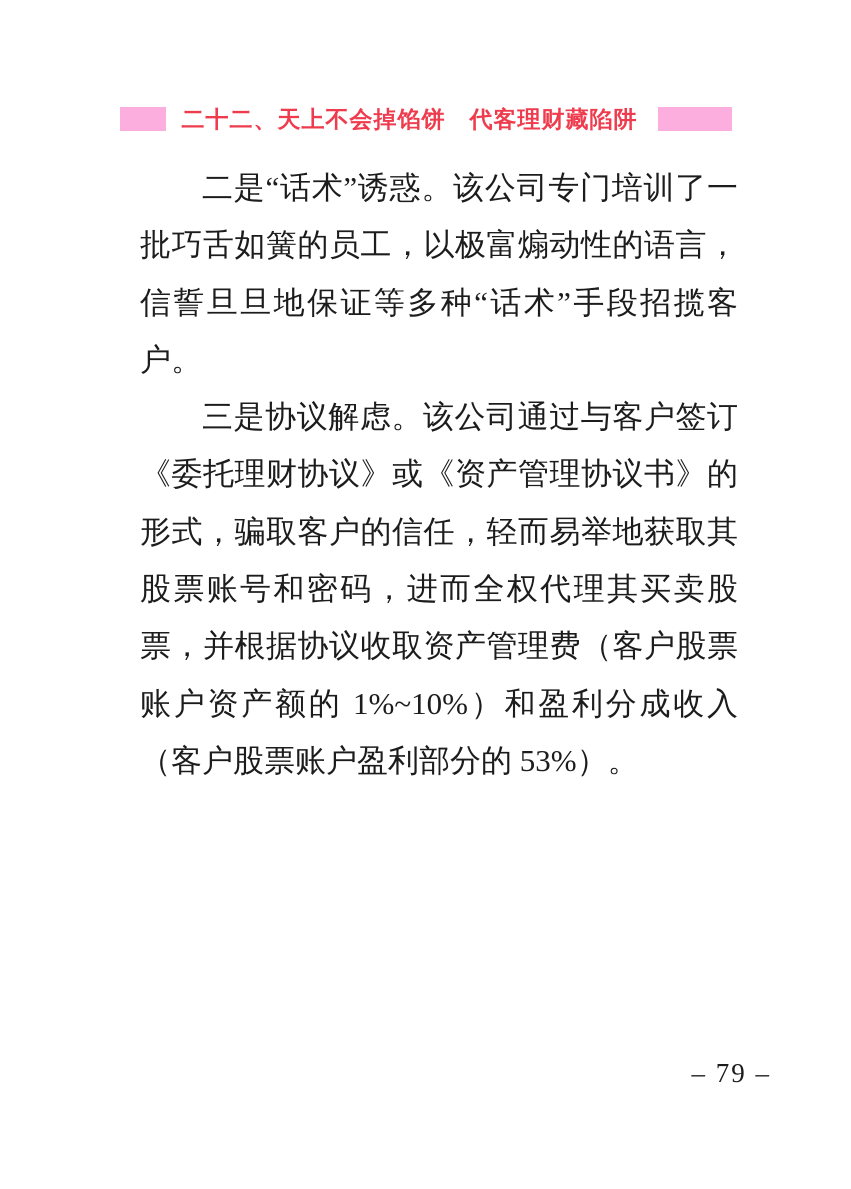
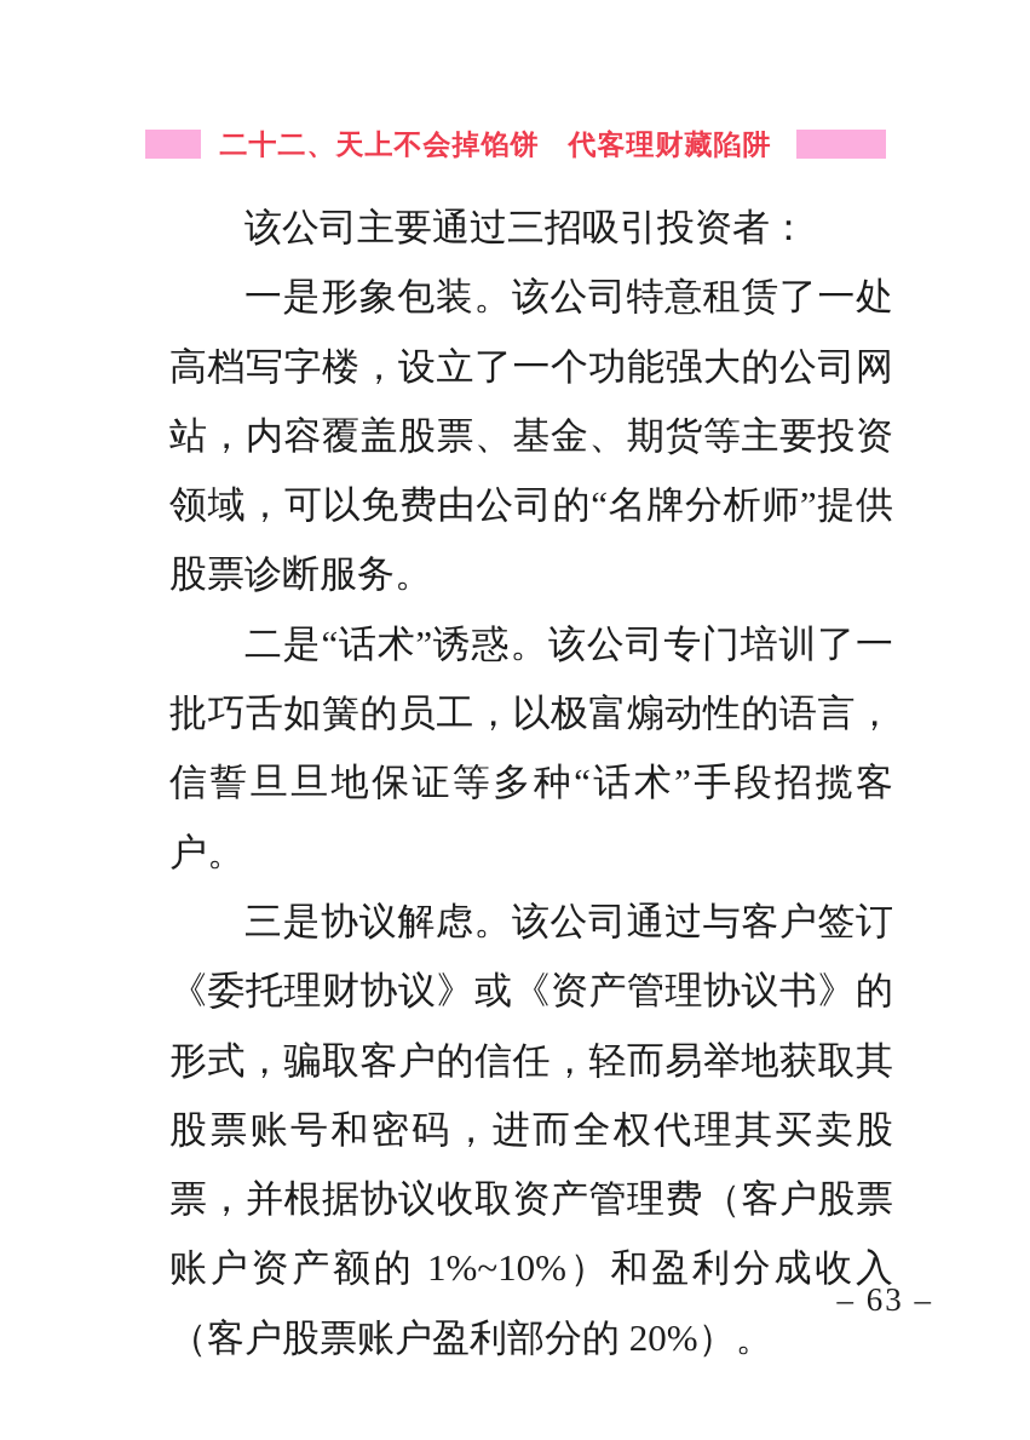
  二十二、天上不会掉馅饼 代客理财藏陷阱
+ 该公司主要通过三招吸引投资者：
+ 一是形象包装。该公司特意租赁了一处高档写字楼，设立了一个功能强大的公司网站，内容覆盖股票、基金、期货等主要投资领域，可以免费由公司的“名牌分析师”提供股票诊断服务。
  二是“话术”诱惑。该公司专门培训了一批巧舌如簧的员工，以极富煽动性的语言，信誓旦旦地保证等多种“话术”手段招揽客户。
- 三是协议解虑。该公司通过与客户签订《委托理财协议》或《资产管理协议书》的形式，骗取客户的信任，轻而易举地获取其股票账号和密码，进而全权代理其买卖股票，并根据协议收取资产管理费（客户股票账户资产额的 1%~10%）和盈利分成收入（客户股票账户盈利部分的 53%）。
+ 三是协议解虑。该公司通过与客户签订《委托理财协议》或《资产管理协议书》的形式，骗取客户的信任，轻而易举地获取其股票账号和密码，进而全权代理其买卖股票，并根据协议收取资产管理费（客户股票账户资产额的 1%~10%）和盈利分成收入（客户股票账户盈利部分的 20%）。
- – 79 –
+ – 63 –
